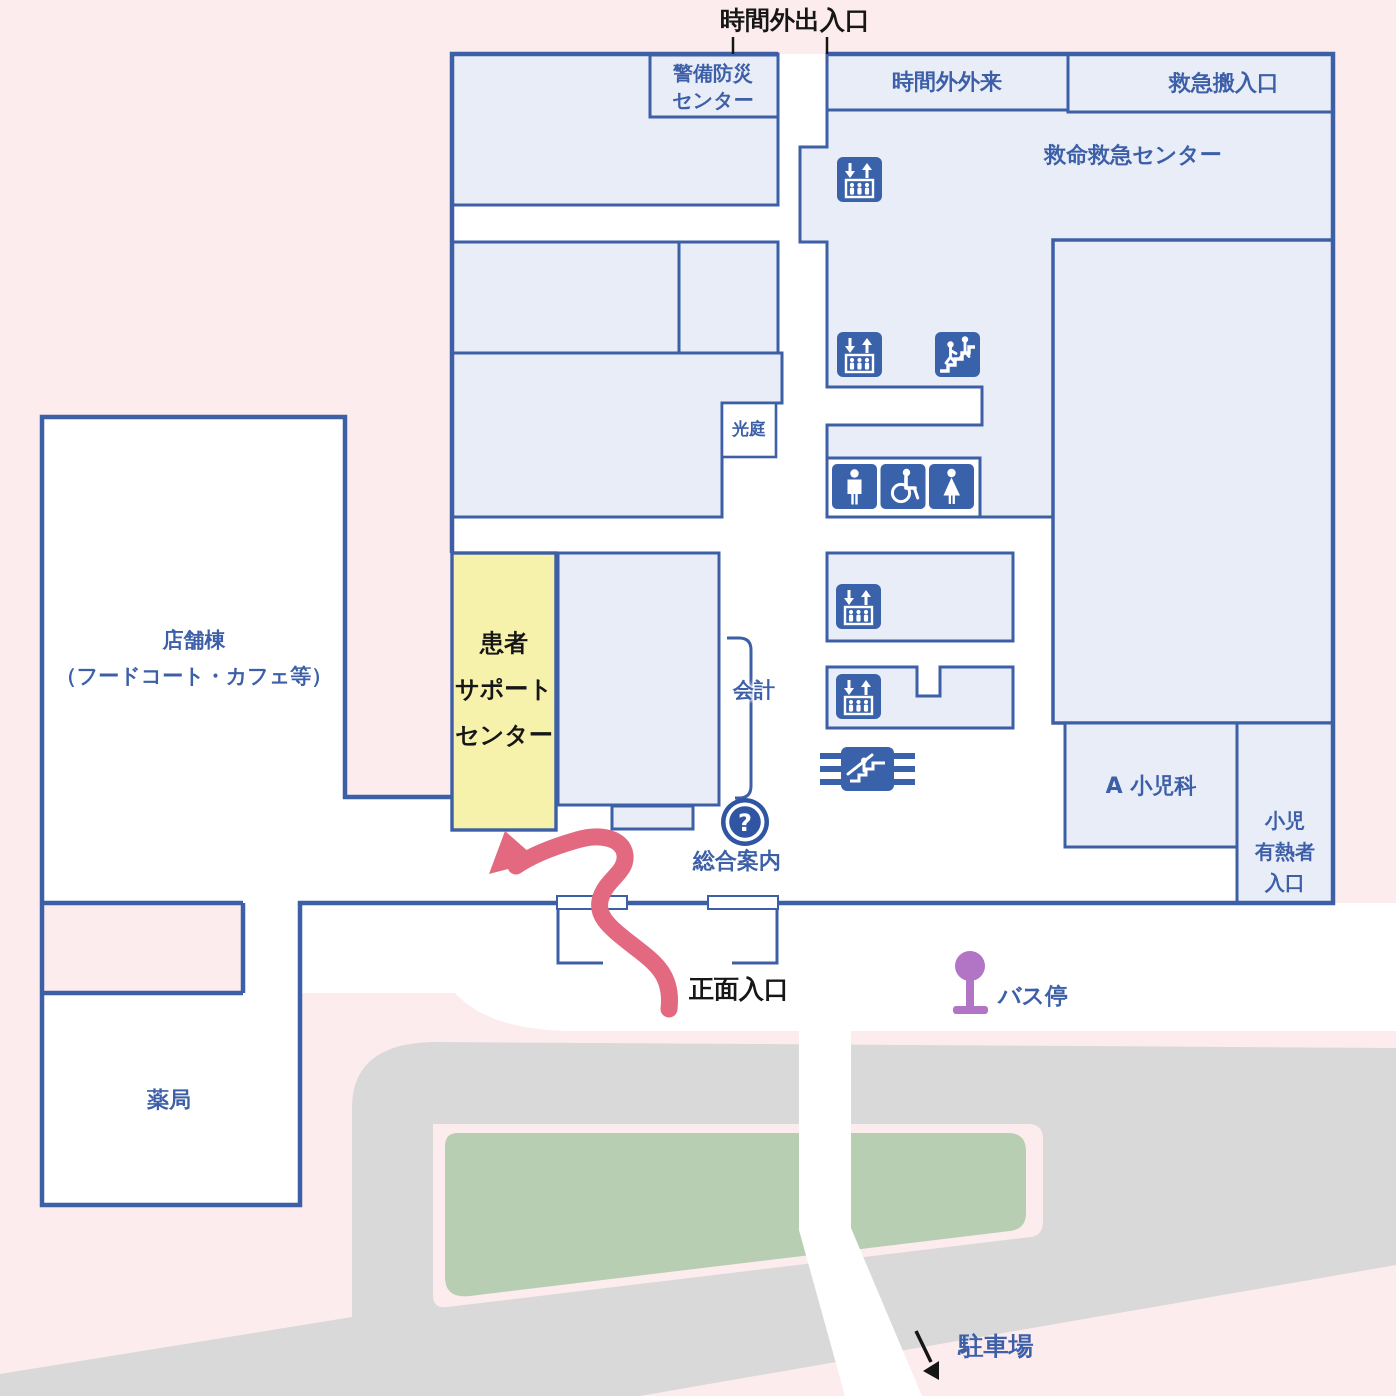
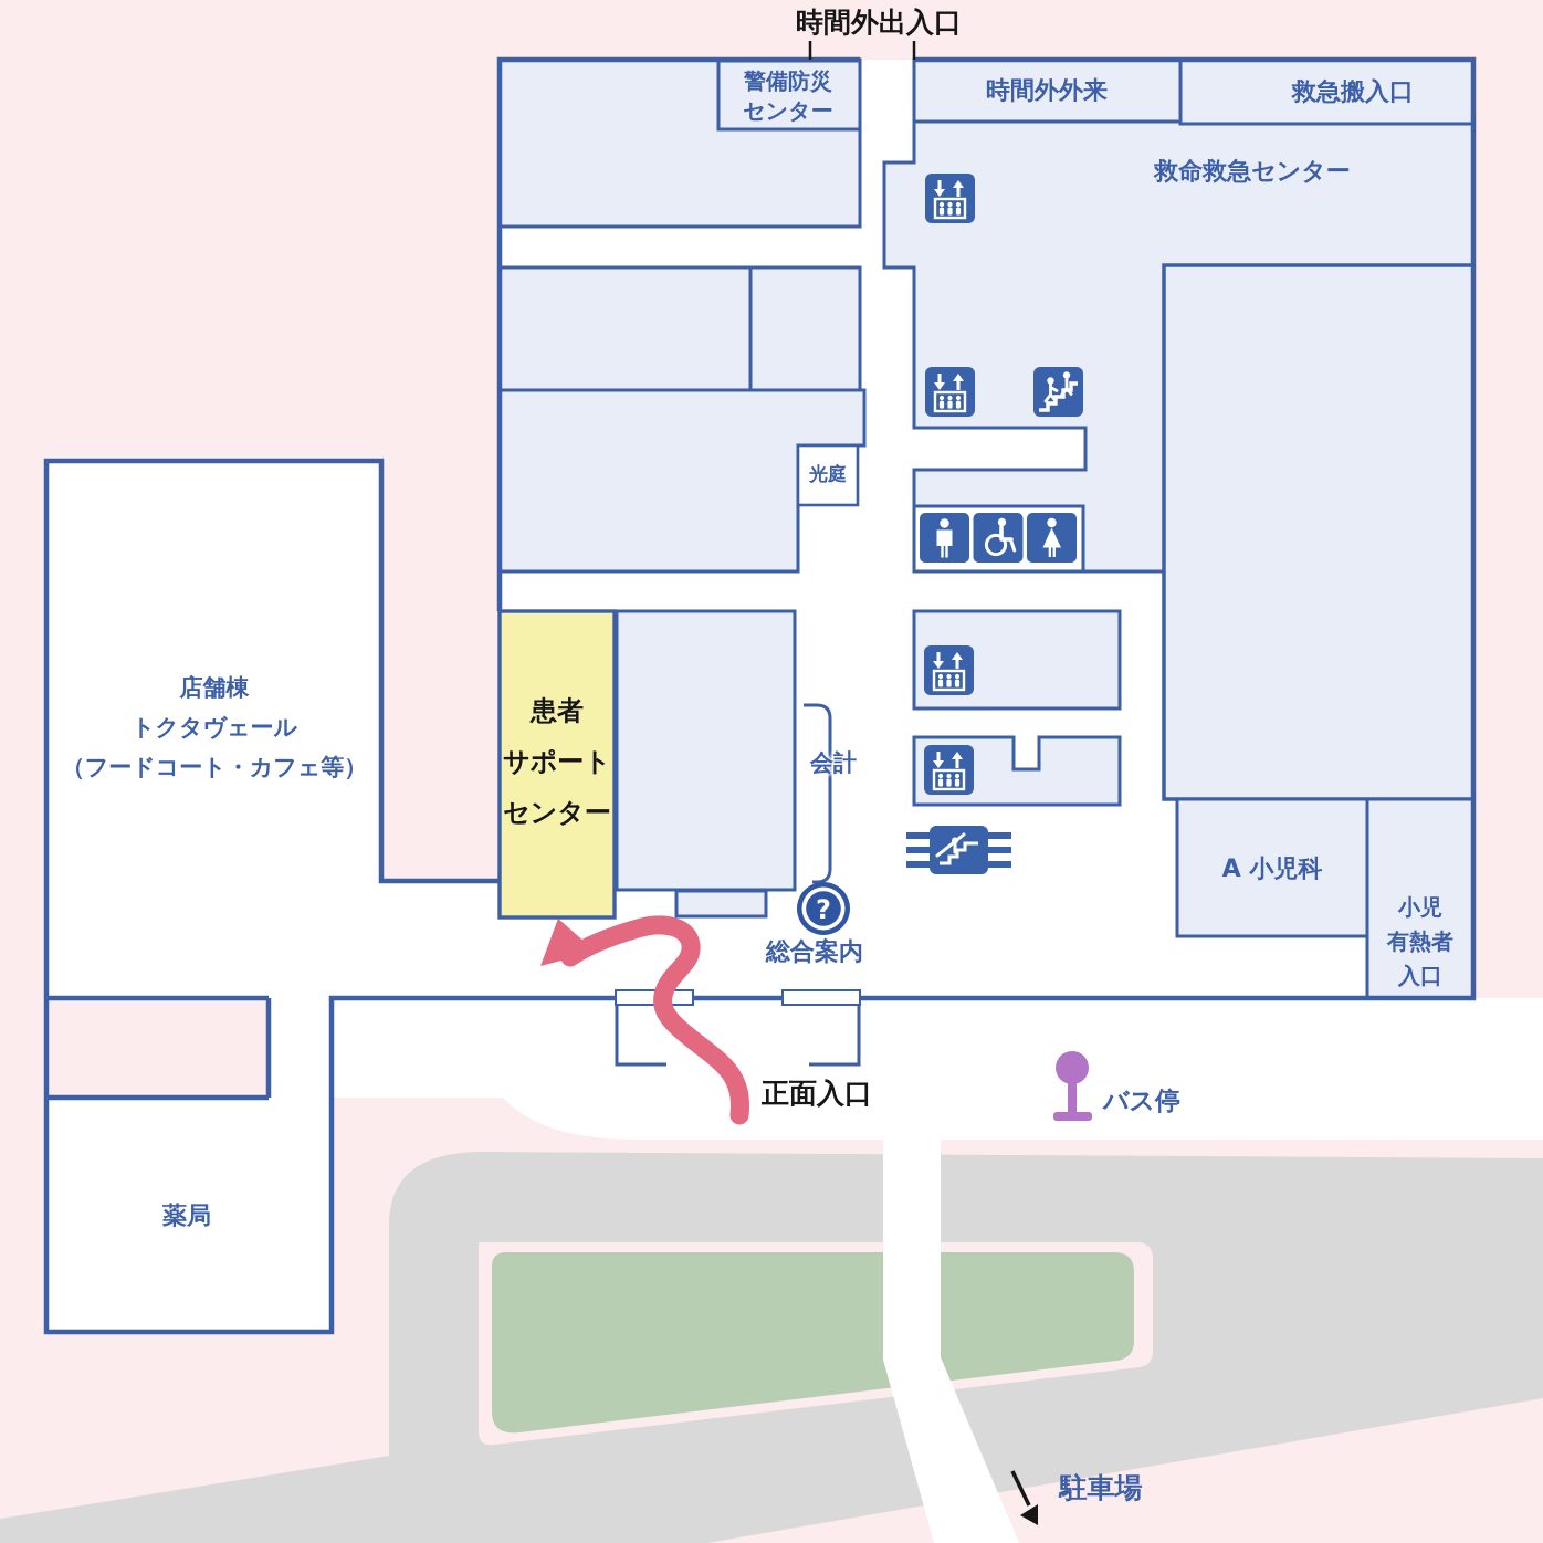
  時間外出入口
  警備防災
  センター
  時間外外来
  救急搬入口
  救命救急センター
  光庭
  会計
  患者
  サポート
  センター
  店舗棟
+ トクタヴェール
  （フードコート・カフェ等）
  ?
  総合案内
  正面入口
  バス停
  A 小児科
  小児
  有熱者
  入口
  薬局
  駐車場
